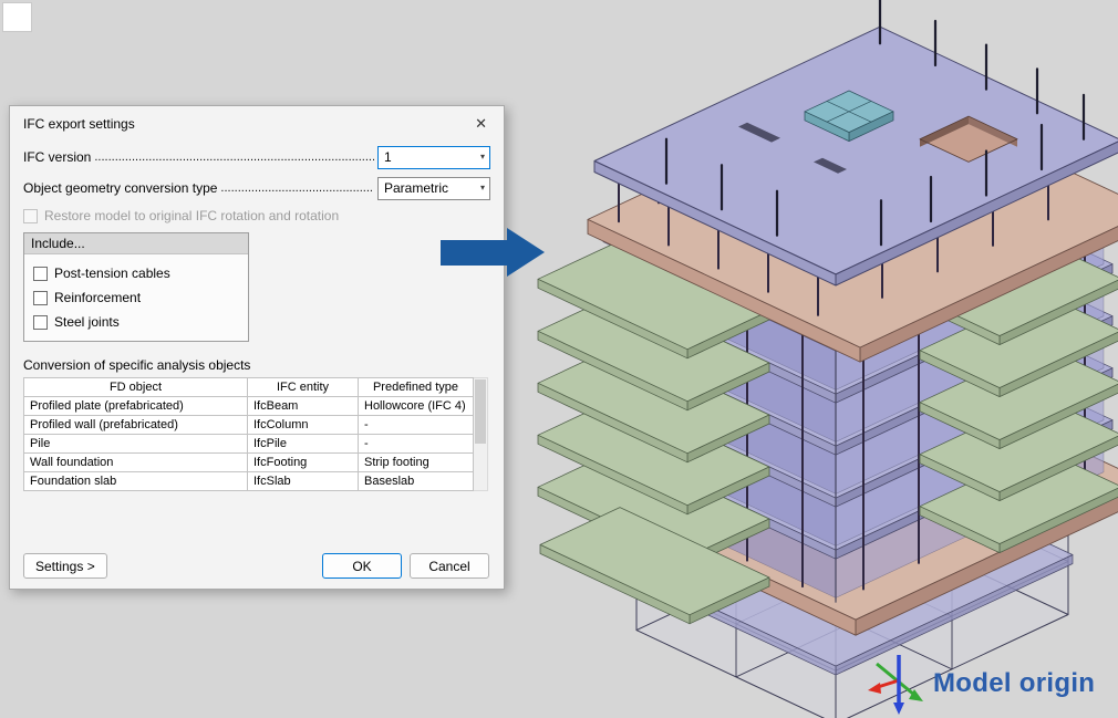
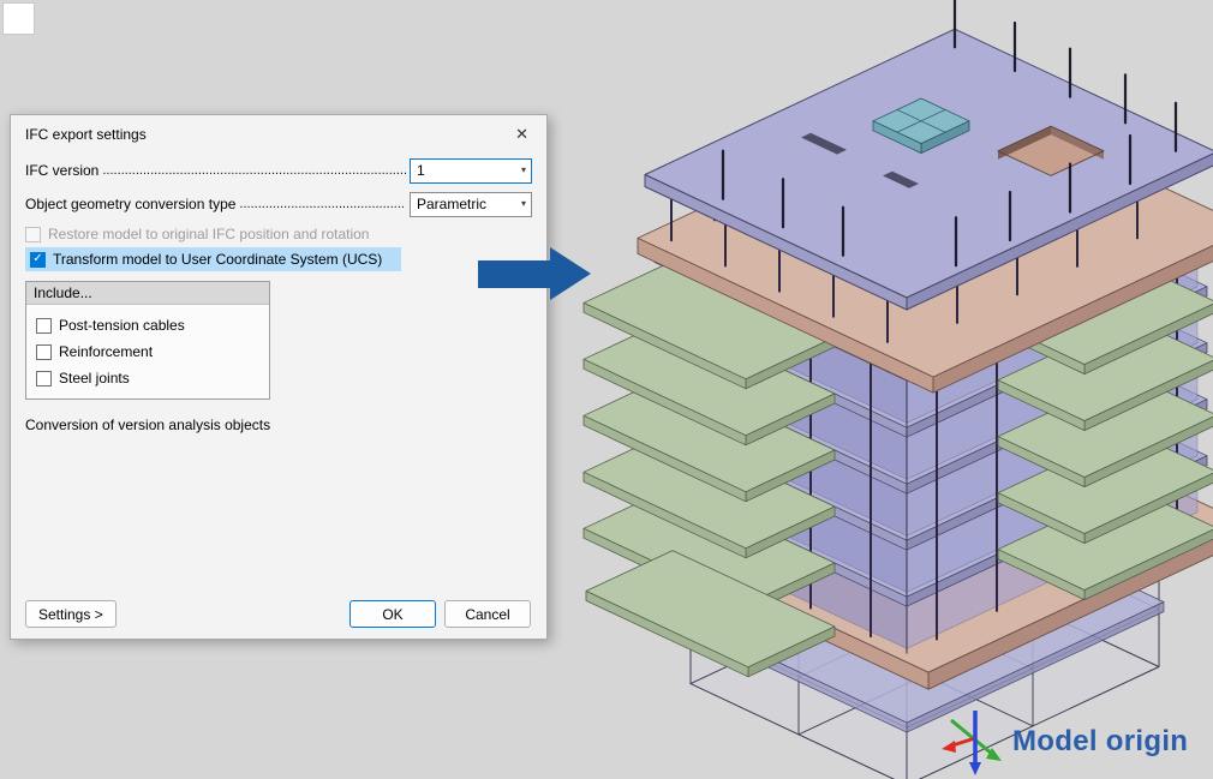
  IFC export settings
  ✕
  IFC version
  1
  ▾
  Object geometry conversion type
  Parametric
  ▾
- Restore model to original IFC rotation and rotation
+ Restore model to original IFC position and rotation
+ ✓
+ Transform model to User Coordinate System (UCS)
  Include...
  Post-tension cables
  Reinforcement
  Steel joints
- Conversion of specific analysis objects
+ Conversion of version analysis objects
- FD object	IFC entity	Predefined type
- Profiled plate (prefabricated)	IfcBeam	Hollowcore (IFC 4)
- Profiled wall (prefabricated)	IfcColumn	-
- Pile	IfcPile	-
- Wall foundation	IfcFooting	Strip footing
- Foundation slab	IfcSlab	Baseslab
  Settings >
  OK
  Cancel
  Model origin
